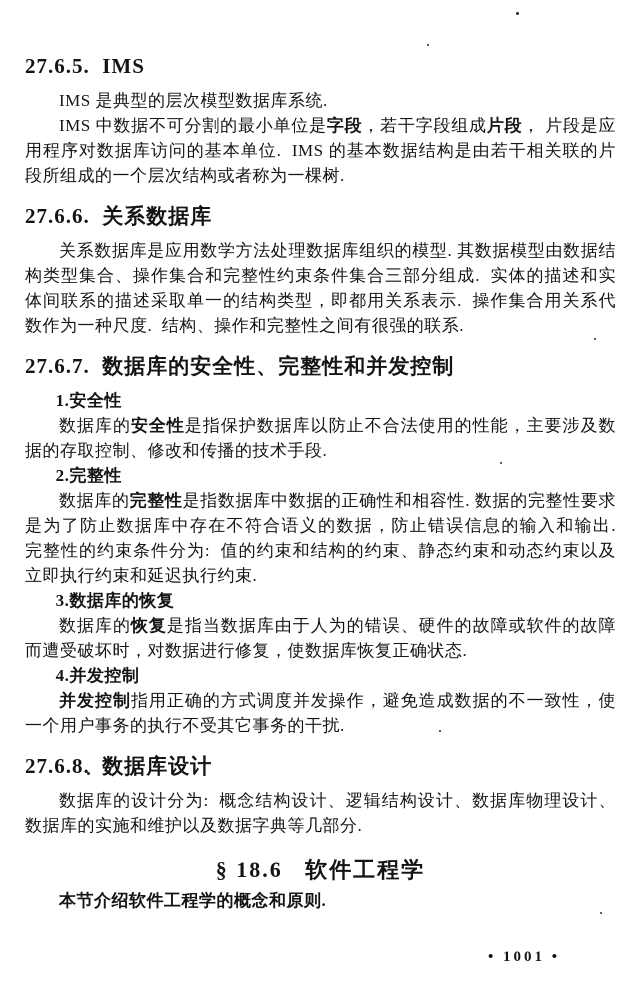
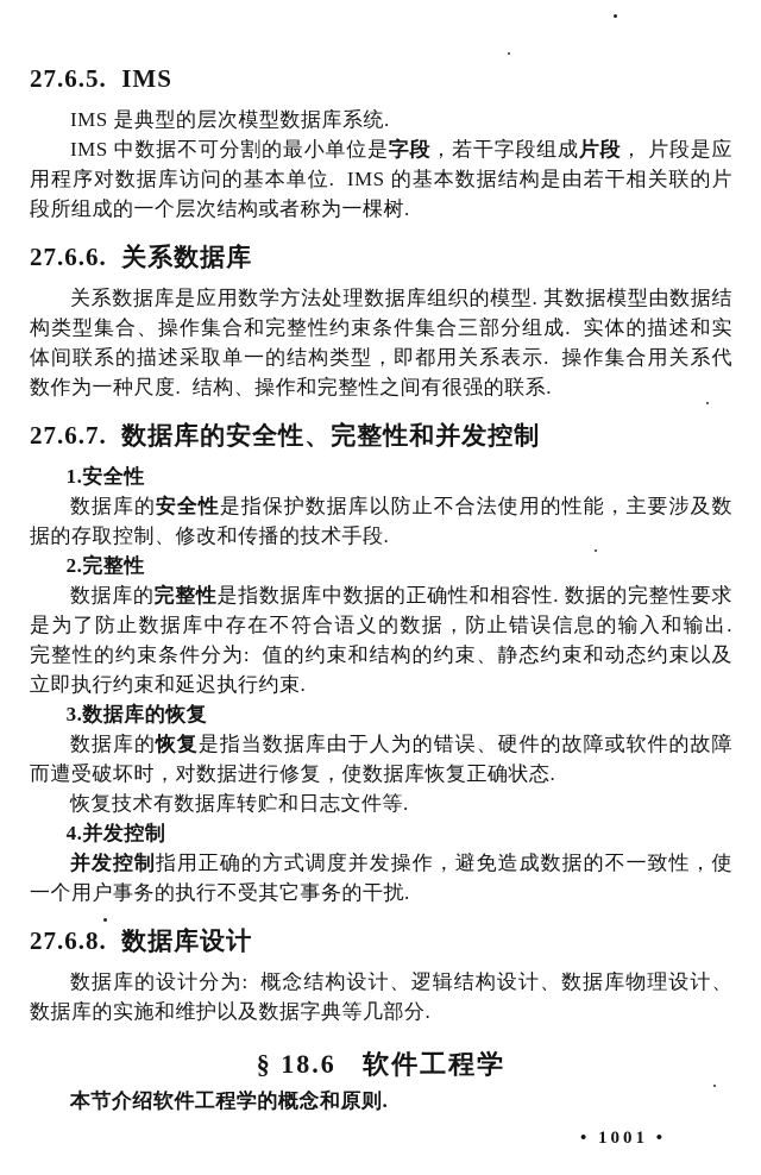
  27.6.5. IMS
  IMS 是典型的层次模型数据库系统.
  IMS 中数据不可分割的最小单位是字段，若干字段组成片段， 片段是应程序对数据库访问的基本单位. IMS 的基本数据结构是由若干相关联的片段所组成的一个层次结构或者称为一棵树.
  27.6.6. 关系数据库
  关系数据库是应用数学方法处理数据库组织的模型. 其数据模型由数据结构类型集合、操作集合和完整性约束条件集合三部分组成. 实体的描述和实体间联系的描述采取单一的结构类型，即都用关系表示. 操作集合用关系代数作为一种尺度. 结构、操作和完整性之间有很强的联系.
  27.6.7. 数据库的安全性、完整性和并发控制
  1.安全性
  数据库的安全性是指保护数据库以防止不合法使用的性能，主要涉及数据的存取控制、修改和传播的技术手段.
  2.完整性
  数据库的完整性是指数据库中数据的正确性和相容性. 数据的完整性要求是为了防止数据库中存在不符合语义的数据，防止错误信息的输入和输出. 完整性的约束条件分为: 值的约束和结构的约束、静态约束和动态约束以及立即执行约束和延迟执行约束.
  3.数据库的恢复
  数据库的恢复是指当数据库由于人为的错误、硬件的故障或软件的故障而遭受破坏时，对数据进行修复，使数据库恢复正确状态.
+ 恢复技术有数据库转贮和日志文件等.
  4.并发控制
  并发控制指用正确的方式调度并发操作，避免造成数据的不一致性，使一个用户事务的执行不受其它事务的干扰.
  27.6.8. 数据库设计
  数据库的设计分为: 概念结构设计、逻辑结构设计、数据库物理设计、数据库的实施和维护以及数据字典等几部分.
  § 18.6 软件工程学
  本节介绍软件工程学的概念和原则.
  • 1001 •
